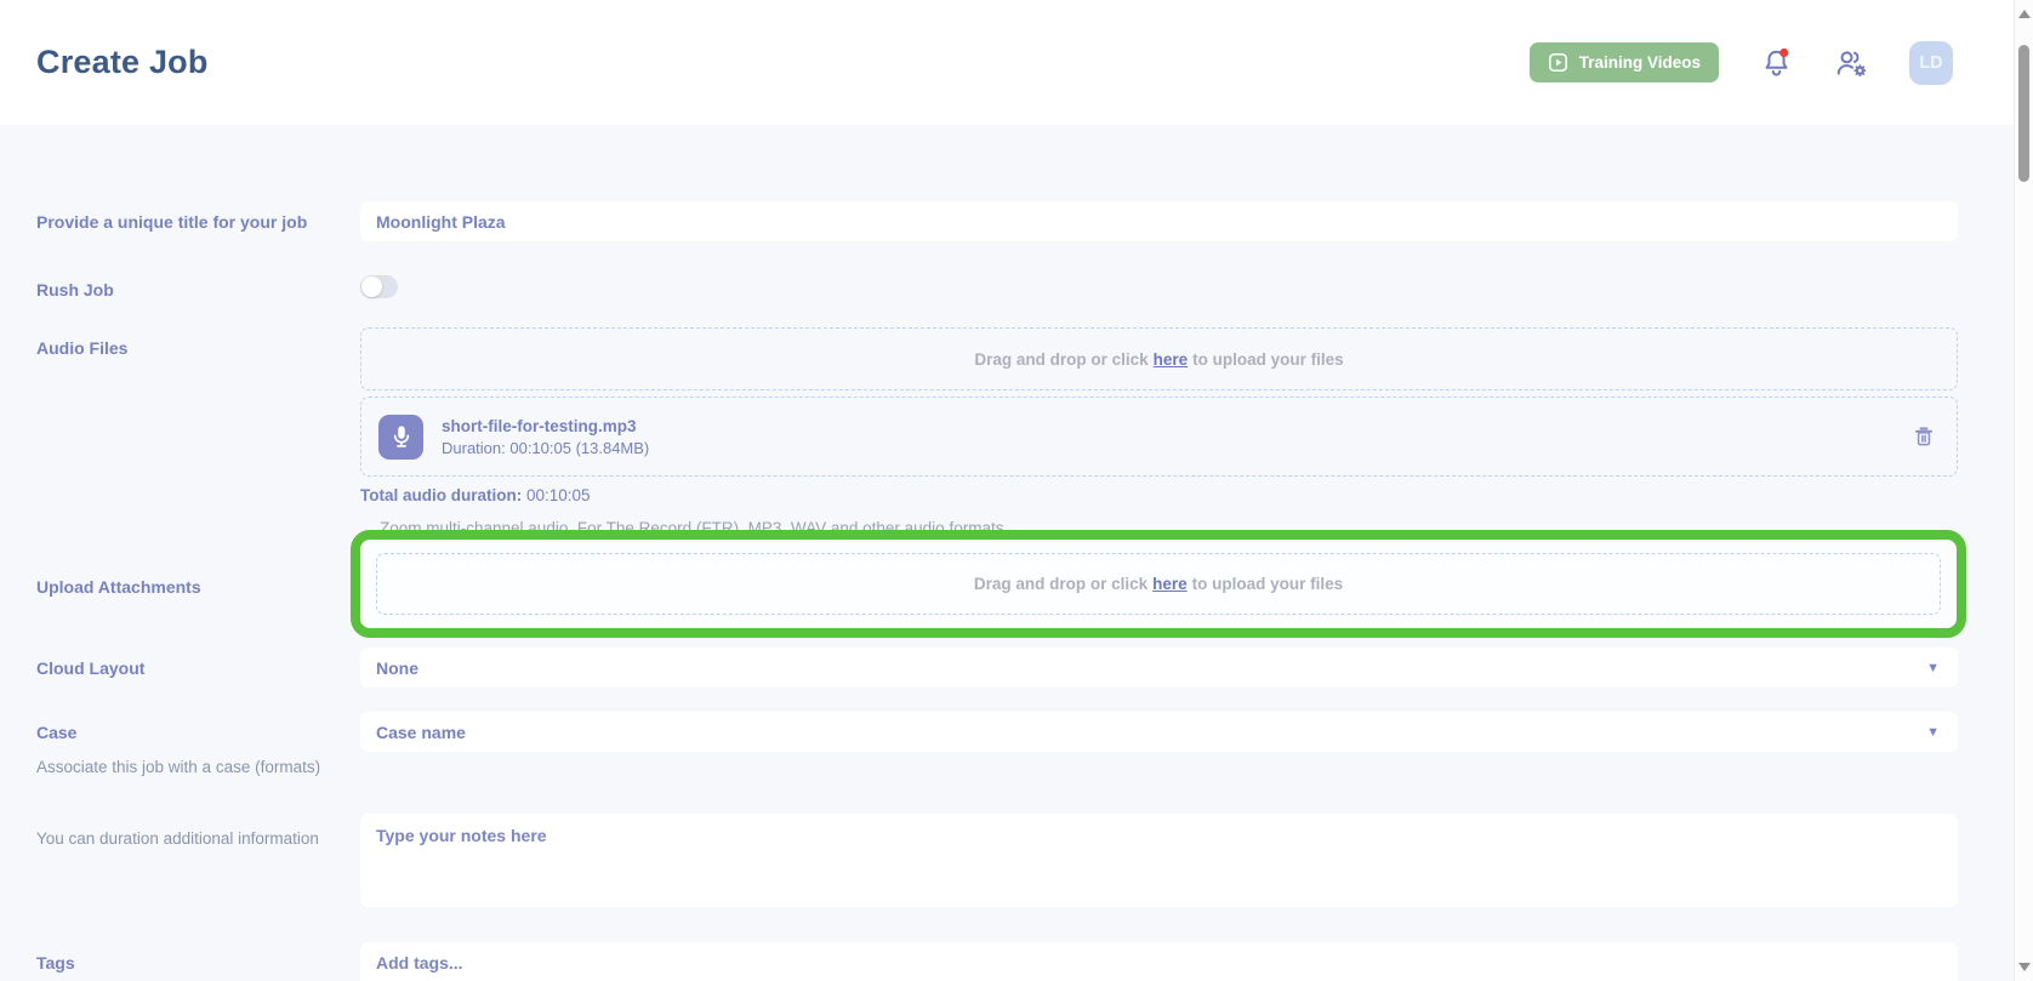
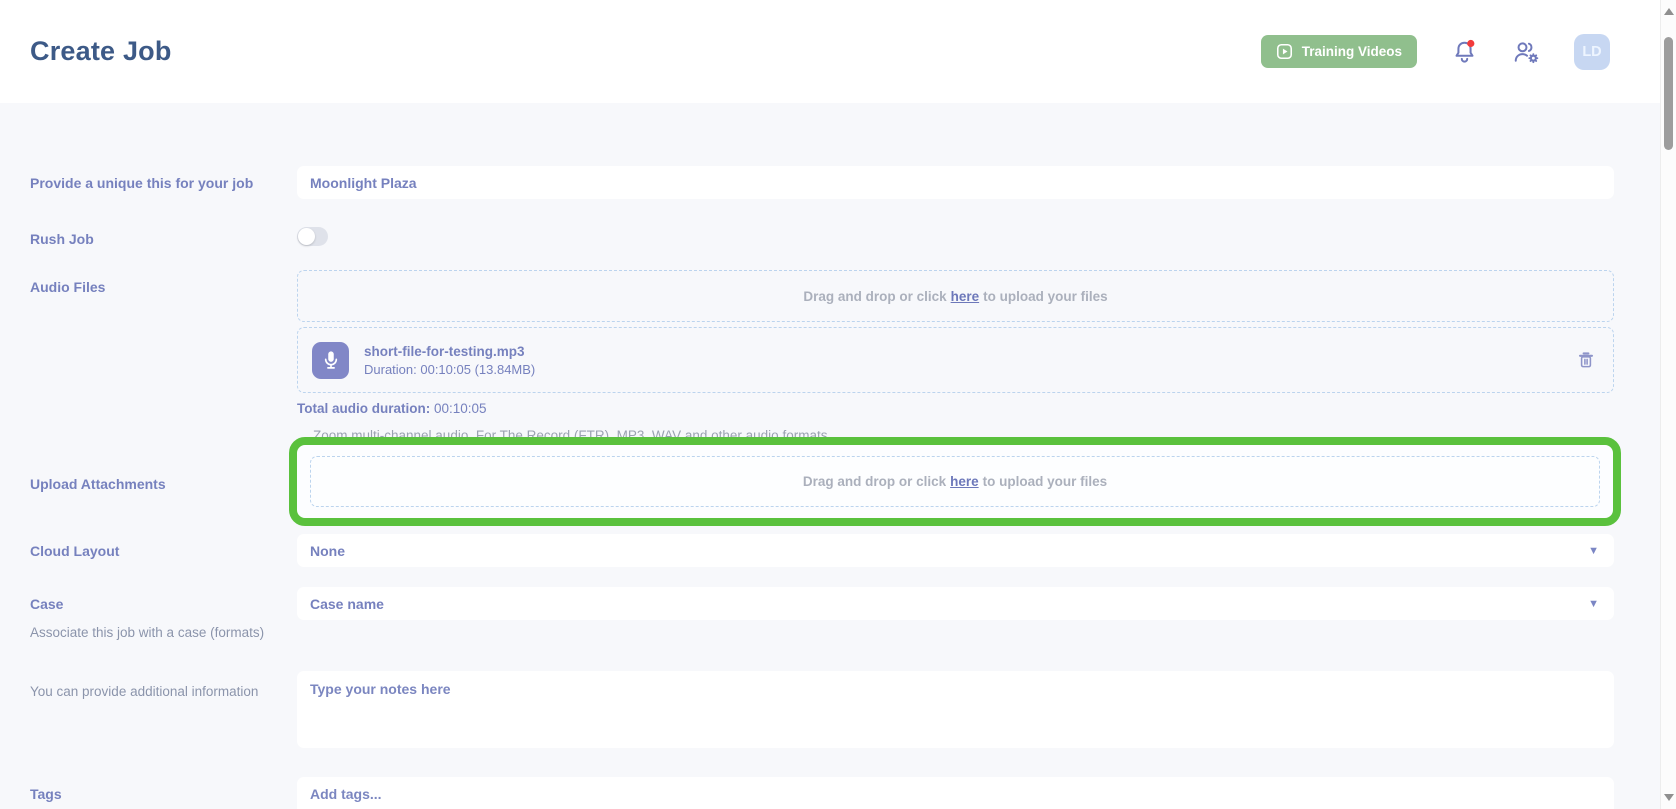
  Create Job
  Training Videos
  LD
- Provide a unique title for your job
+ Provide a unique this for your job
  Moonlight Plaza
  Rush Job
  Audio Files
  Drag and drop or click here to upload your files
  short-file-for-testing.mp3
  Duration: 00:10:05 (13.84MB)
  Total audio duration: 00:10:05
  Zoom multi-channel audio, For The Record (FTR), MP3, WAV and other audio formats
  Upload Attachments
  Drag and drop or click here to upload your files
  Cloud Layout
  None
  ▼
  Case
  Associate this job with a case (formats)
  Case name
  ▼
- You can duration additional information
+ You can provide additional information
  Type your notes here
  Tags
  Add tags...
